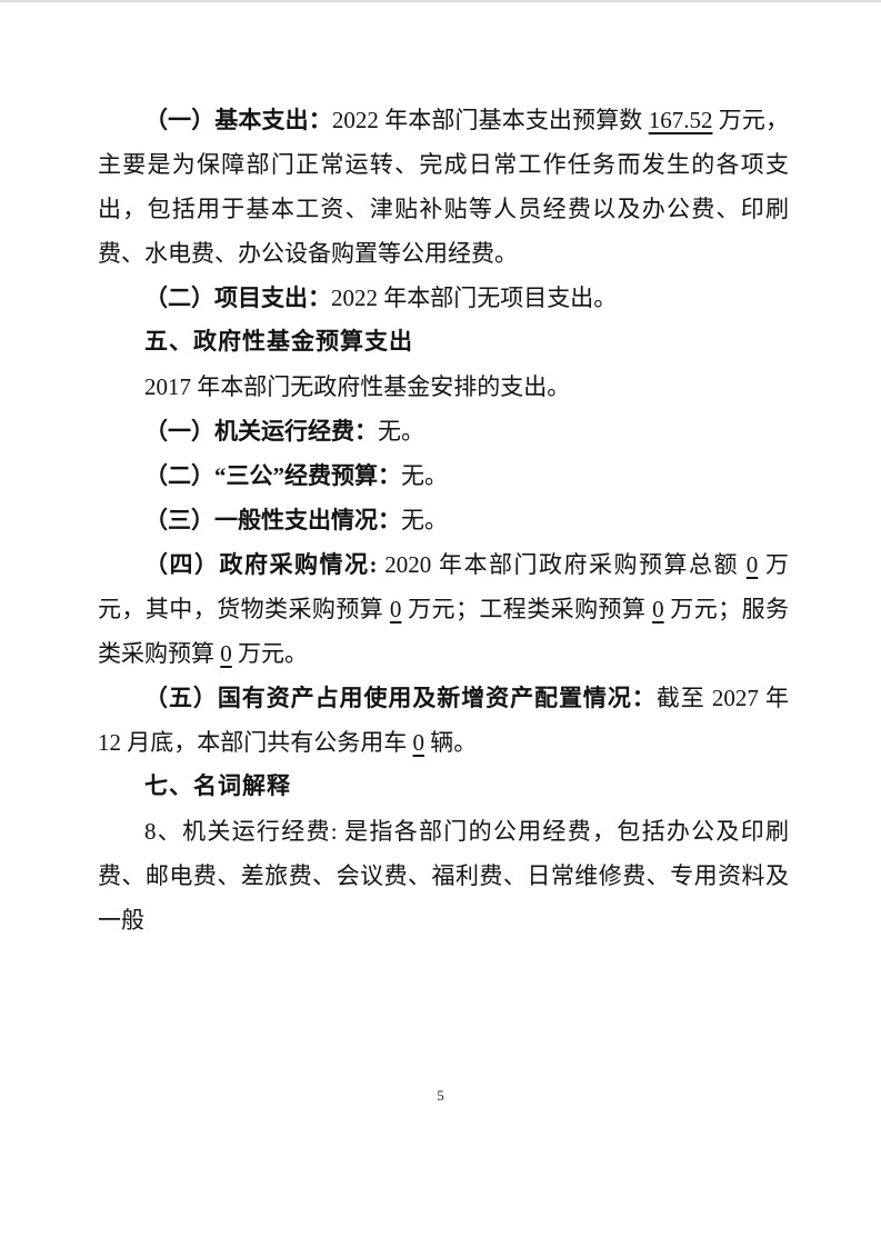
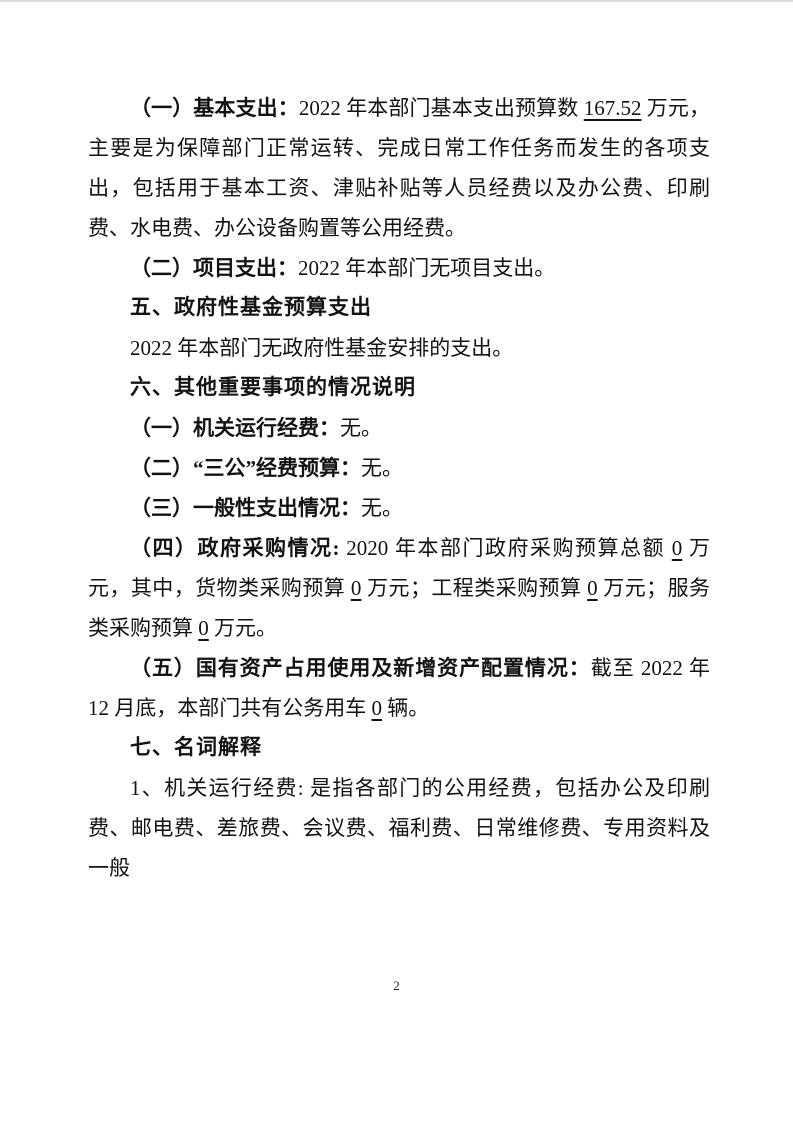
  （一）基本支出：2022 年本部门基本支出预算数 167.52 万元，主要是为保障部门正常运转、完成日常工作任务而发生的各项支出，包括用于基本工资、津贴补贴等人员经费以及办公费、印刷费、水电费、办公设备购置等公用经费。
  （二）项目支出：2022 年本部门无项目支出。
  五、政府性基金预算支出
- 2017 年本部门无政府性基金安排的支出。
+ 2022 年本部门无政府性基金安排的支出。
+ 六、其他重要事项的情况说明
  （一）机关运行经费：无。
  （二）“三公”经费预算：无。
  （三）一般性支出情况：无。
  （四）政府采购情况: 2020 年本部门政府采购预算总额 0 万元，其中，货物类采购预算 0 万元；工程类采购预算 0 万元；服务类采购预算 0 万元。
- （五）国有资产占用使用及新增资产配置情况：截至 2027 年 12 月底，本部门共有公务用车 0 辆。
+ （五）国有资产占用使用及新增资产配置情况：截至 2022 年 12 月底，本部门共有公务用车 0 辆。
  七、名词解释
- 8、机关运行经费: 是指各部门的公用经费，包括办公及印刷费、邮电费、差旅费、会议费、福利费、日常维修费、专用资料及一般
+ 1、机关运行经费: 是指各部门的公用经费，包括办公及印刷费、邮电费、差旅费、会议费、福利费、日常维修费、专用资料及一般
- 5
+ 2
